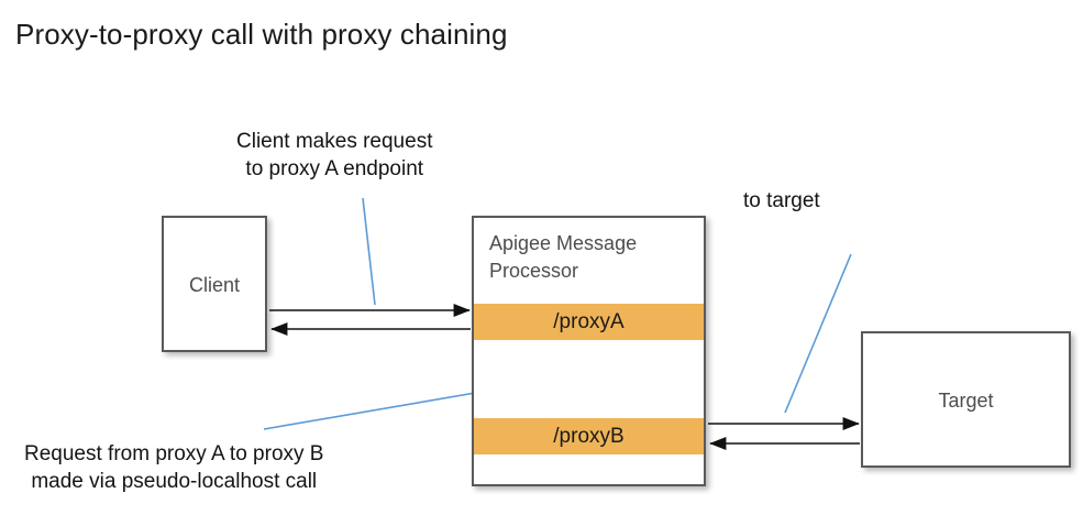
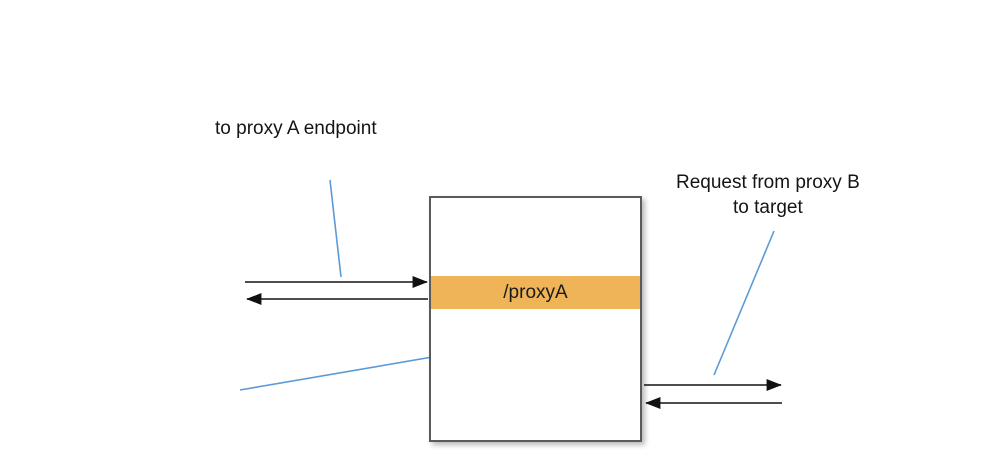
- Proxy-to-proxy call with proxy chaining
- Client
- Apigee Message
- Processor
  /proxyA
- /proxyB
- Target
- Client makes request
  to proxy A endpoint
+ Request from proxy B
  to target
- Request from proxy A to proxy B
- made via pseudo-localhost call
